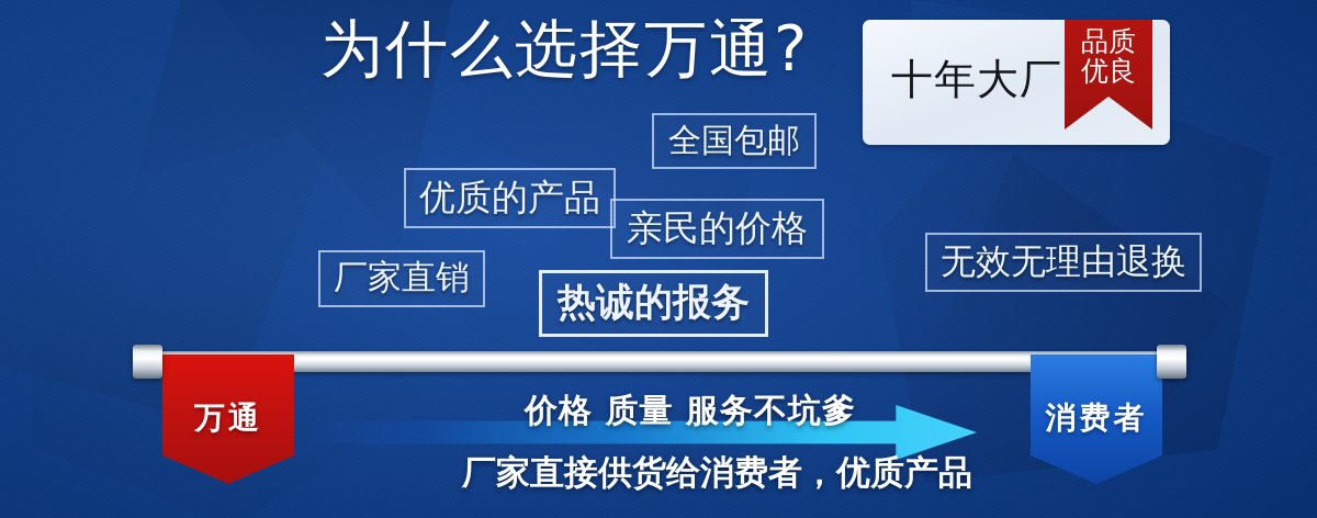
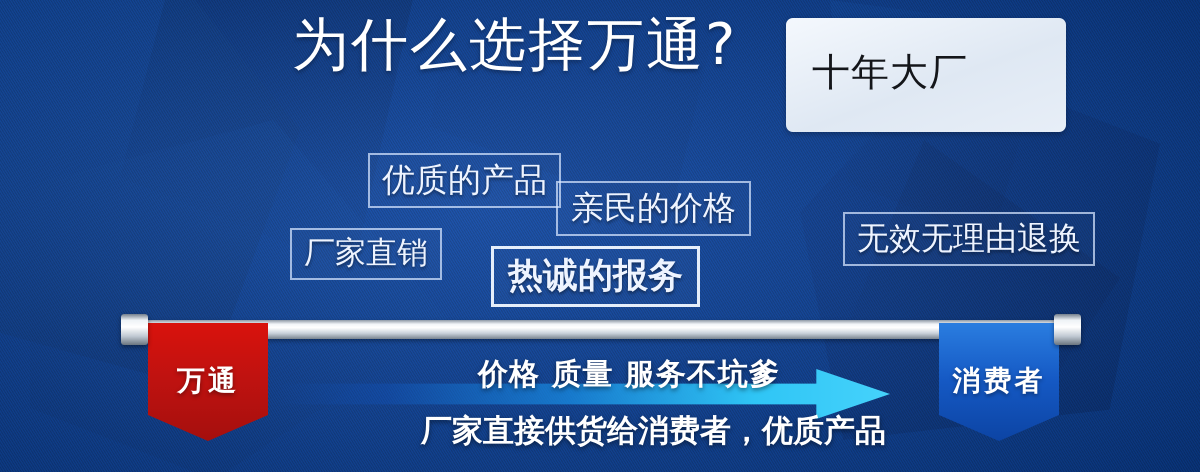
  为什么选择万通?
  十年大厂
- 品质
- 优良
- 全国包邮
  优质的产品
  亲民的价格
  厂家直销
  热诚的报务
  无效无理由退换
  价格 质量 服务不坑爹
  厂家直接供货给消费者，优质产品
  万通
  消费者
